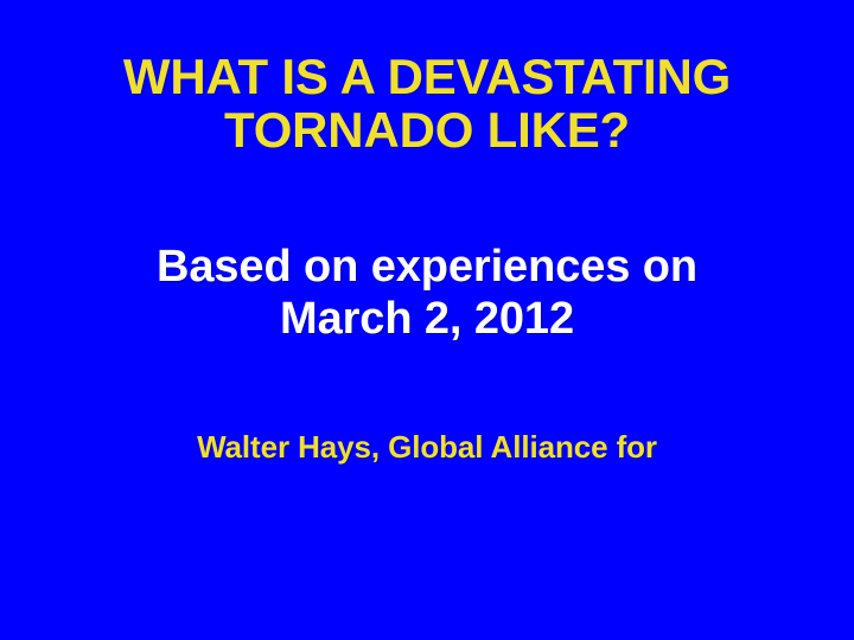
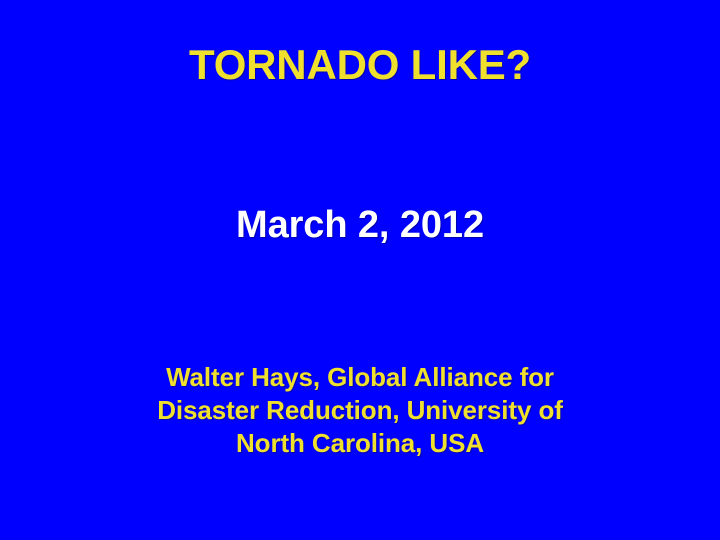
- WHAT IS A DEVASTATING
  TORNADO LIKE?
- Based on experiences on
  March 2, 2012
  Walter Hays, Global Alliance for
+ Disaster Reduction, University of
+ North Carolina, USA
